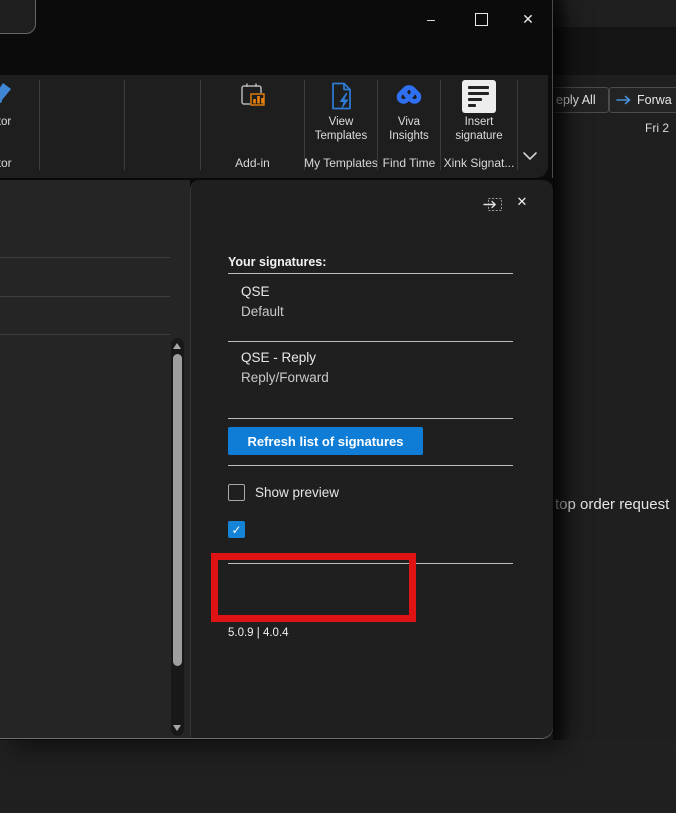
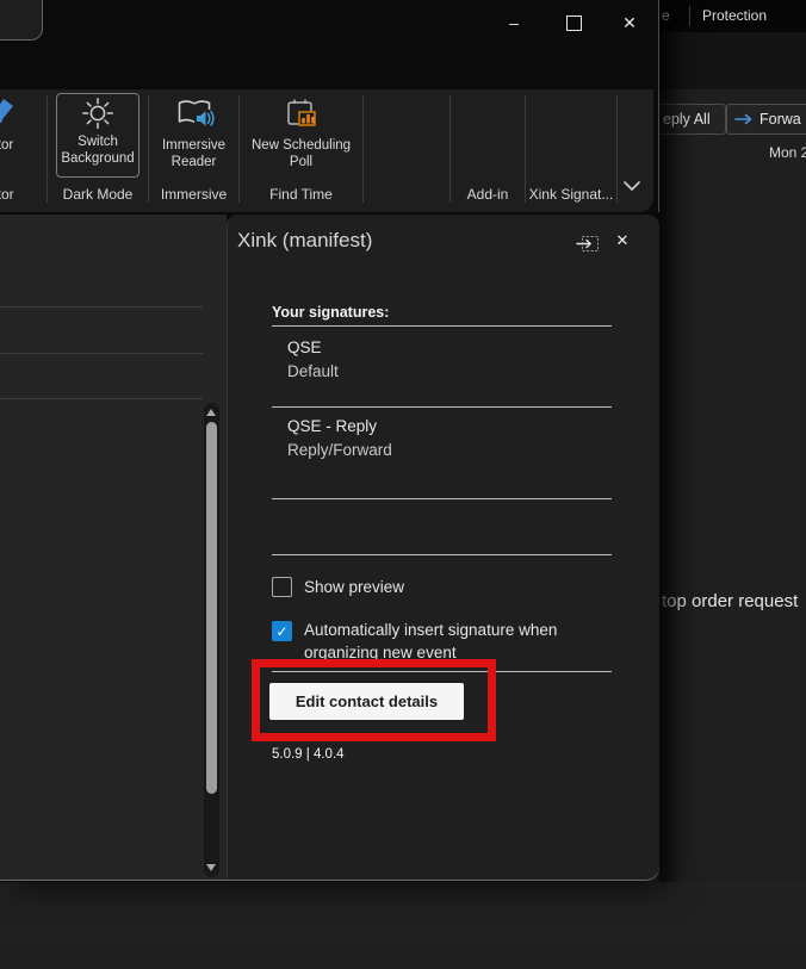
+ Protection
  ly All
  Forwa
- Fri 2
+ Mon 2
  p order request
  –
  ✕
+ Switch Background
+ Dark Mode
+ Immersive Reader
+ Immersive
+ New Scheduling Poll
- Add-in
+ Find Time
- View Templates
- My Templates
- Viva Insights
- Find Time
+ Add-in
- Insert signature
  Xink Signat...
+ Xink (manifest)
  ✕
  Your signatures:
  QSE
  Default
  QSE - Reply
  Reply/Forward
- Refresh list of signatures
  Show preview
  ✓
+ Automatically insert signature when organizing new event
+ Edit contact details
  5.0.9 | 4.0.4
